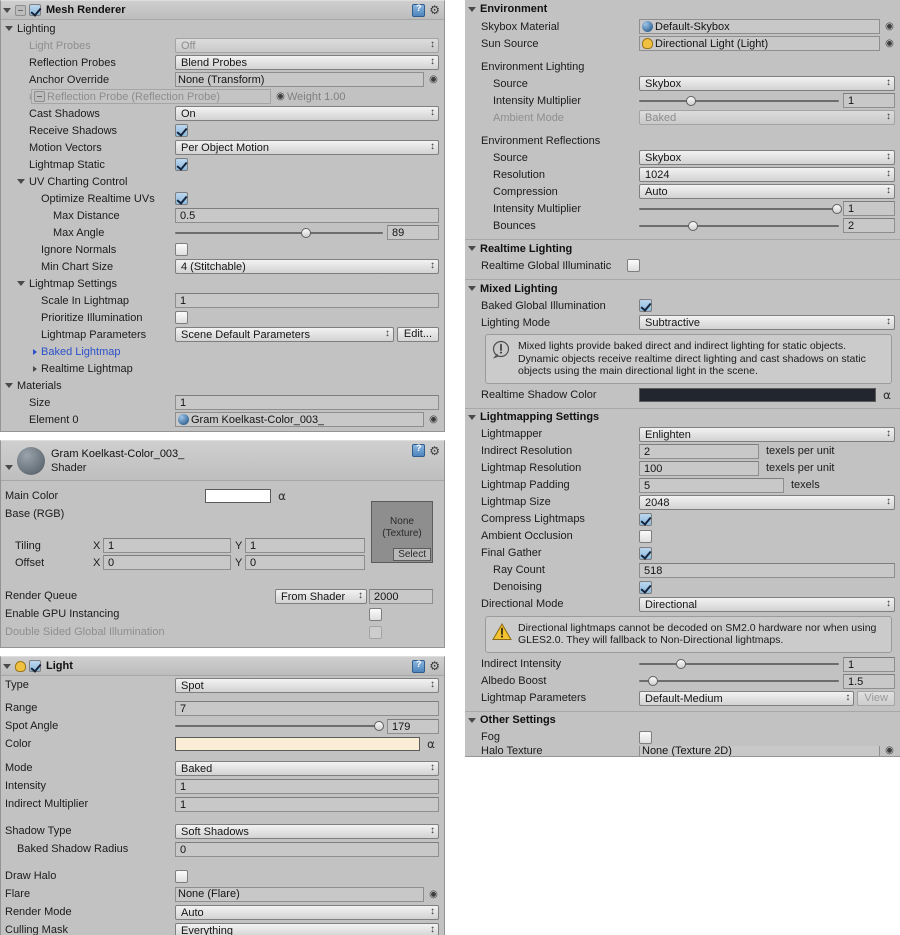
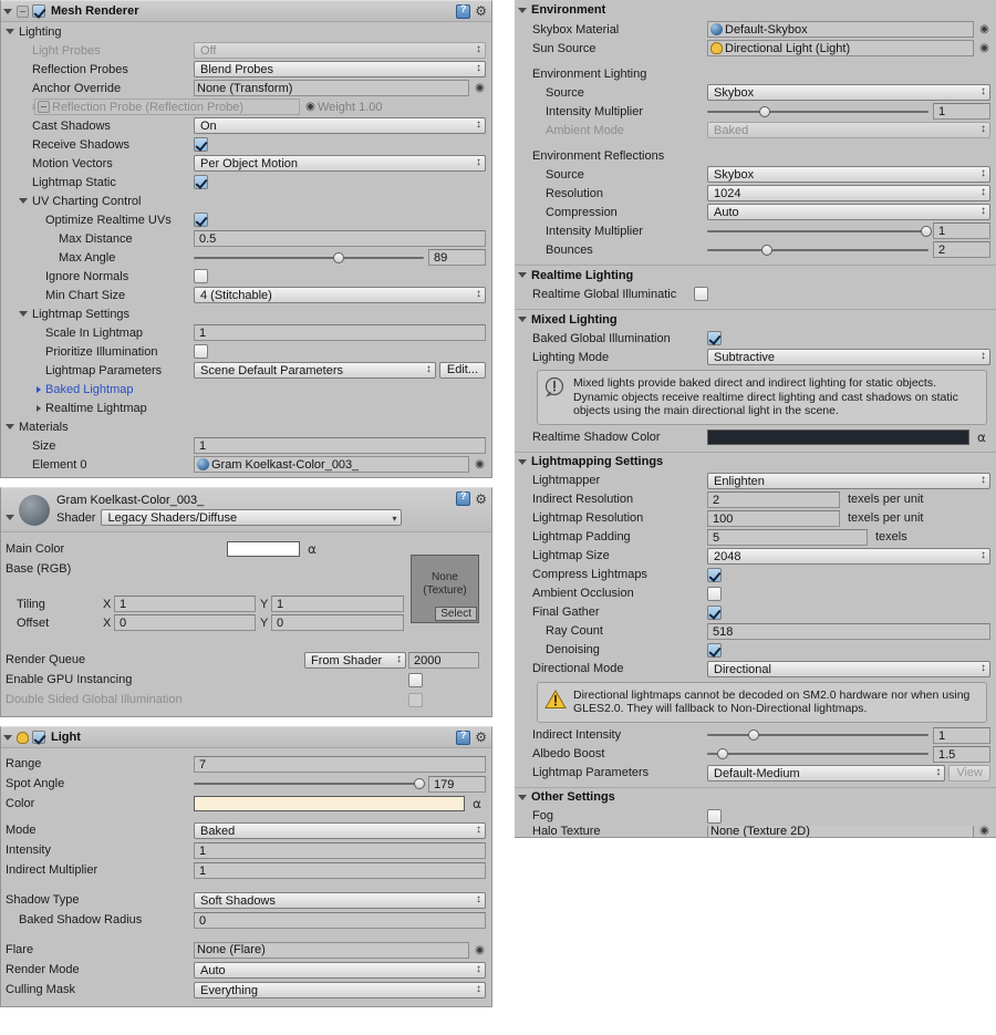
  Mesh Renderer
  ⚙
  Lighting
  Light Probes
  Off
  Reflection Probes
  Blend Probes
  Anchor Override
  None (Transform)
  ◉
  Reflection Probe (Reflection Probe)
  ◉
  Weight 1.00
  Cast Shadows
  On
  Receive Shadows
  Motion Vectors
  Per Object Motion
  Lightmap Static
  UV Charting Control
  Optimize Realtime UVs
  Max Distance
  0.5
  Max Angle
  89
  Ignore Normals
  Min Chart Size
  4 (Stitchable)
  Lightmap Settings
  Scale In Lightmap
  1
  Prioritize Illumination
  Lightmap Parameters
  Scene Default Parameters
  Edit...
  Baked Lightmap
  Realtime Lightmap
  Materials
  Size
  1
  Element 0
  Gram Koelkast-Color_003_
  ◉
  Gram Koelkast-Color_003_
  Shader
+ Legacy Shaders/Diffuse
  ⚙
  None
  (Texture)
  Select
  Main Color
  ⍺
  Base (RGB)
  Tiling
  X
  1
  Y
  1
  Offset
  X
  0
  Y
  0
  Render Queue
  From Shader
  2000
  Enable GPU Instancing
  Double Sided Global Illumination
  Light
  ⚙
- Type
- Spot
  Range
  7
  Spot Angle
  179
  Color
  ⍺
  Mode
  Baked
  Intensity
  1
  Indirect Multiplier
  1
  Shadow Type
  Soft Shadows
  Baked Shadow Radius
  0
- Draw Halo
  Flare
  None (Flare)
  ◉
  Render Mode
  Auto
  Culling Mask
  Everything
  Environment
  Skybox Material
  Default-Skybox
  ◉
  Sun Source
  Directional Light (Light)
  ◉
  Environment Lighting
  Source
  Skybox
  Intensity Multiplier
  1
  Ambient Mode
  Baked
  Environment Reflections
  Source
  Skybox
  Resolution
  1024
  Compression
  Auto
  Intensity Multiplier
  1
  Bounces
  2
  Realtime Lighting
  Realtime Global Illuminatic
  Mixed Lighting
  Baked Global Illumination
  Lighting Mode
  Subtractive
  Mixed lights provide baked direct and indirect lighting for static objects. Dynamic objects receive realtime direct lighting and cast shadows on static objects using the main directional light in the scene.
  Realtime Shadow Color
  ⍺
  Lightmapping Settings
  Lightmapper
  Enlighten
  Indirect Resolution
  2
  texels per unit
  Lightmap Resolution
  100
  texels per unit
  Lightmap Padding
  5
  texels
  Lightmap Size
  2048
  Compress Lightmaps
  Ambient Occlusion
  Final Gather
  Ray Count
  518
  Denoising
  Directional Mode
  Directional
  Directional lightmaps cannot be decoded on SM2.0 hardware nor when using GLES2.0. They will fallback to Non-Directional lightmaps.
  Indirect Intensity
  1
  Albedo Boost
  1.5
  Lightmap Parameters
  Default-Medium
  View
  Other Settings
  Fog
  Halo Texture
  None (Texture 2D)
  ◉
